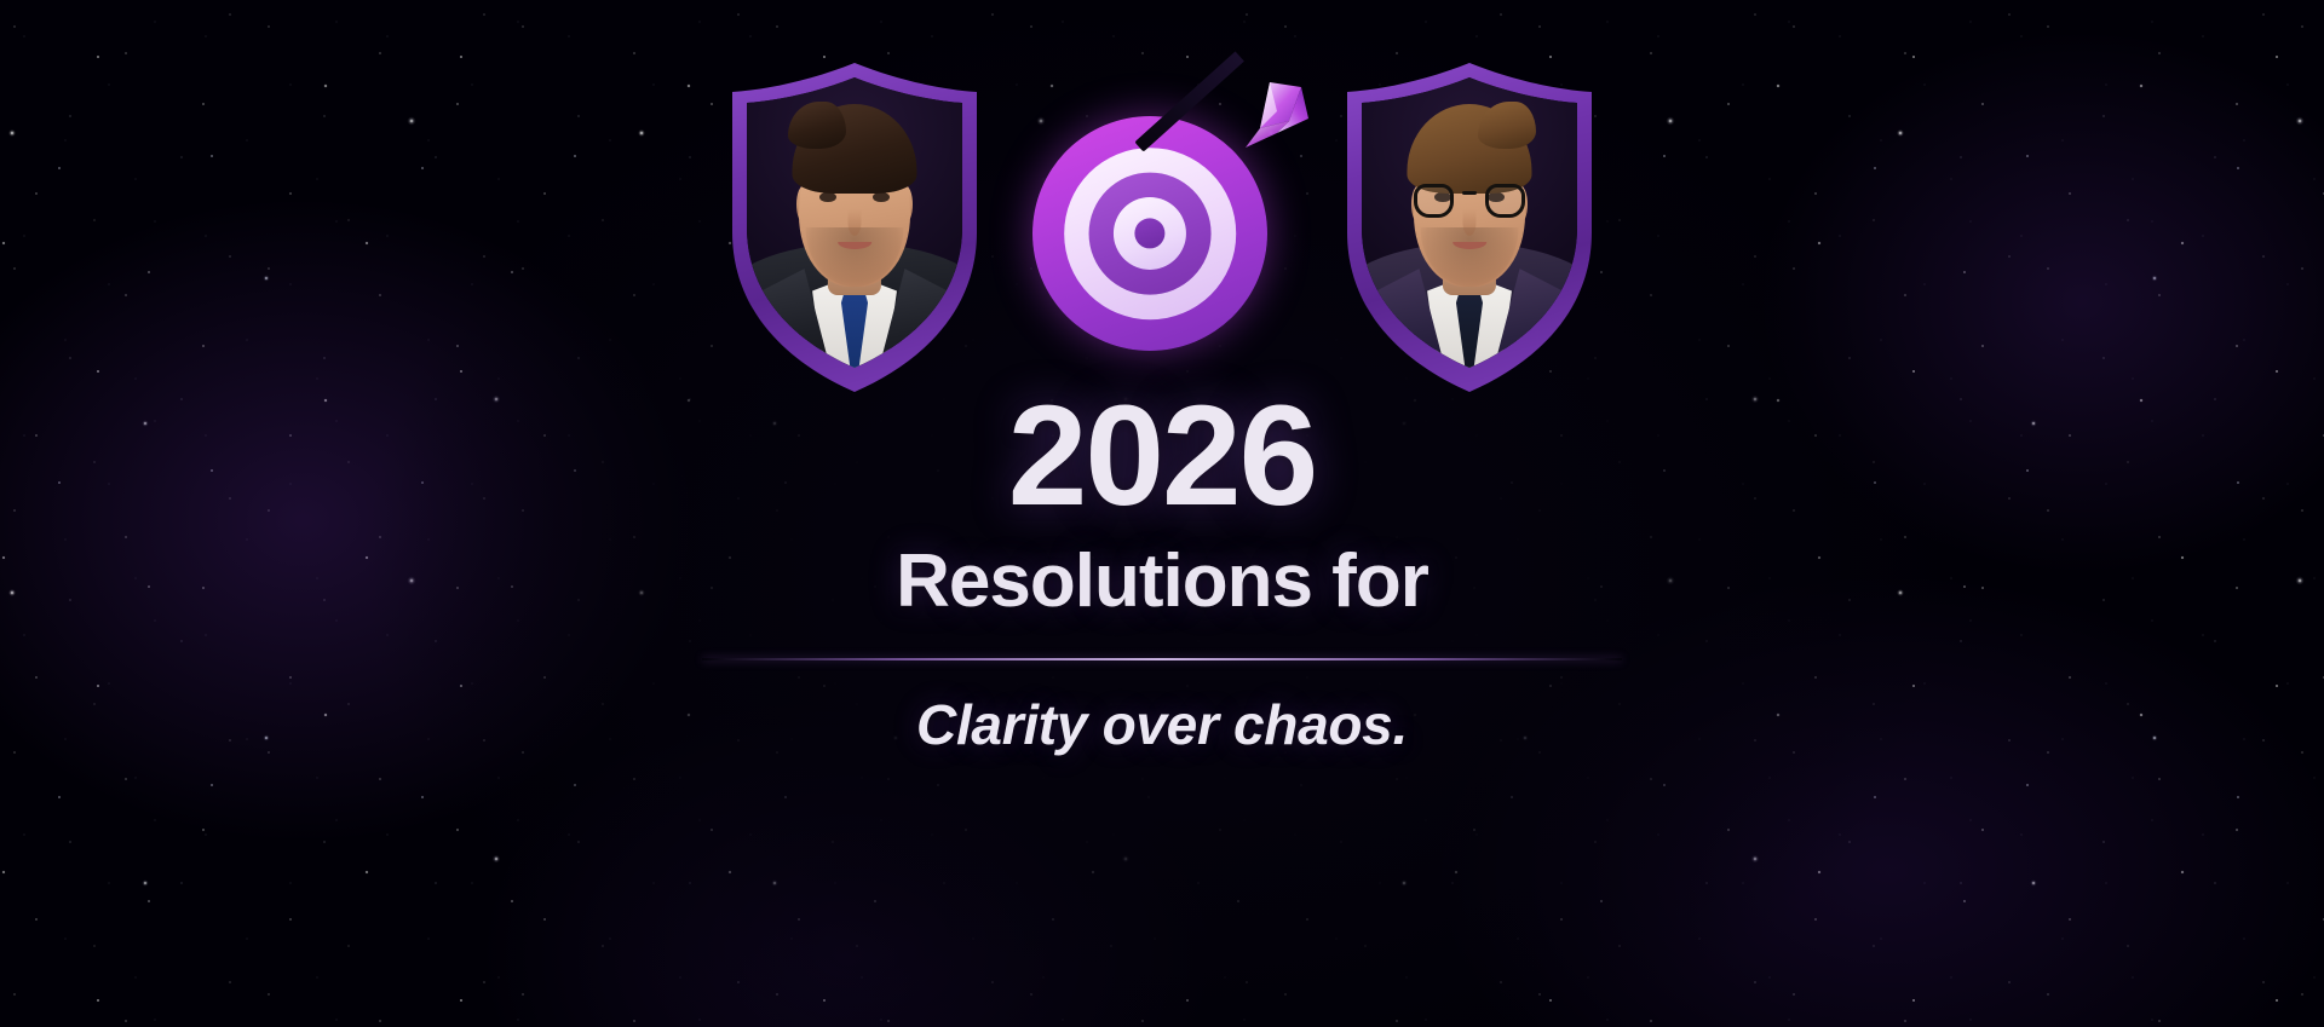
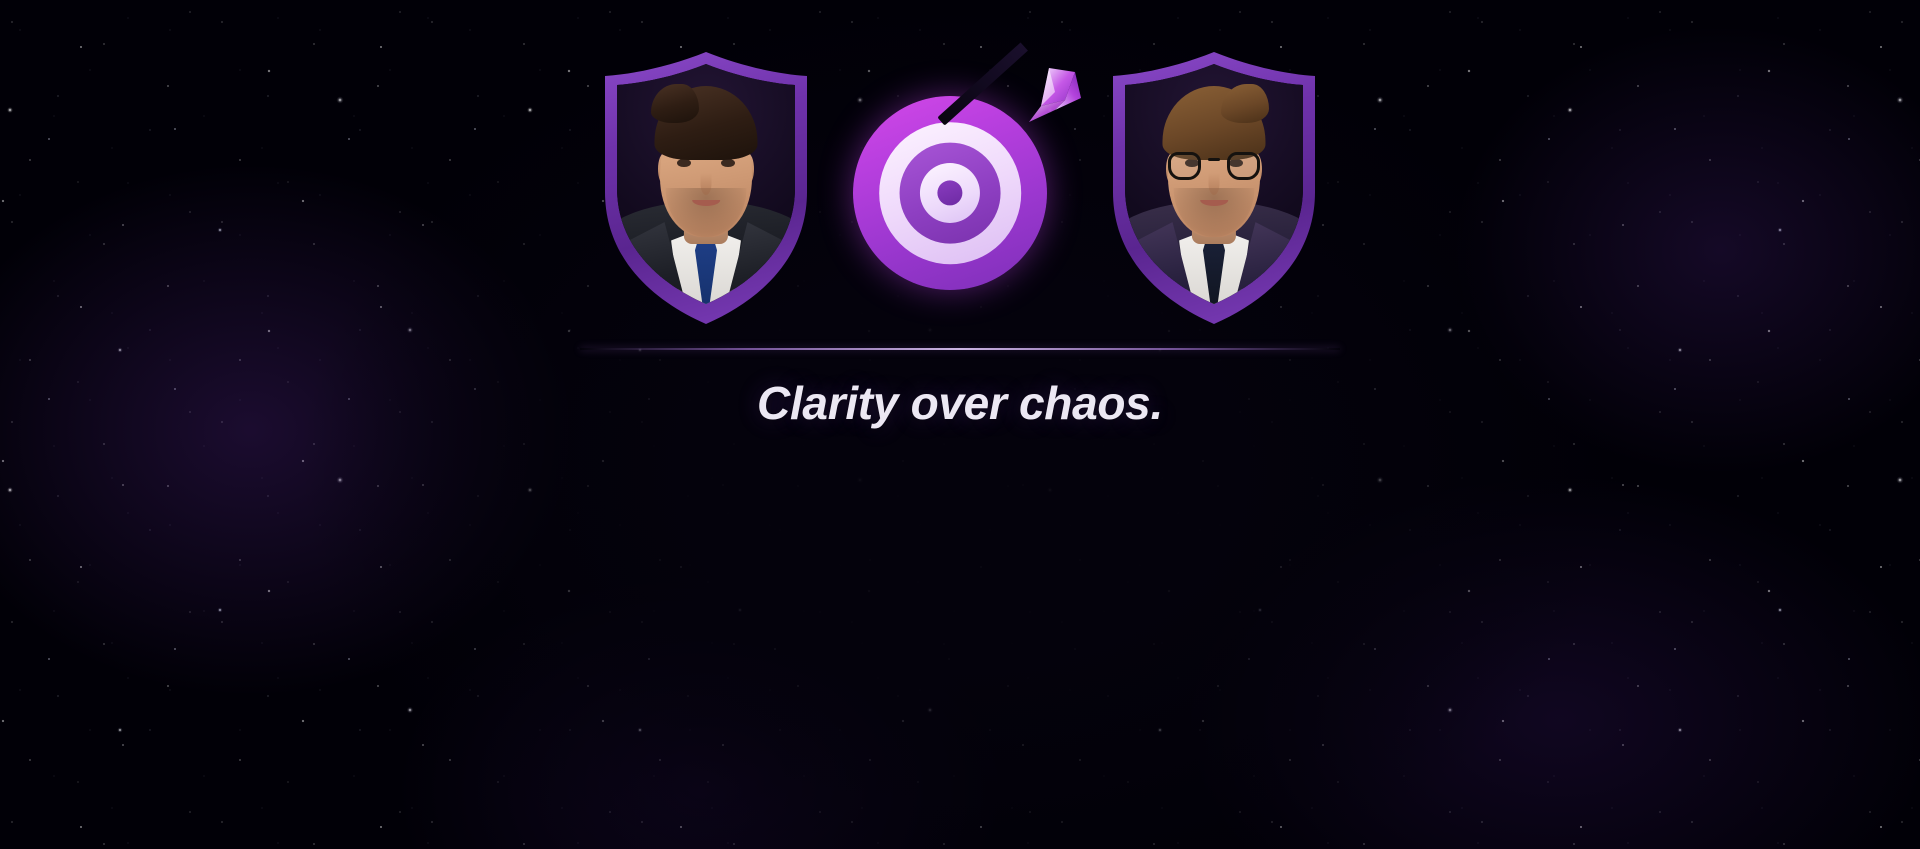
- 2026
- Resolutions for
  Clarity over chaos.
